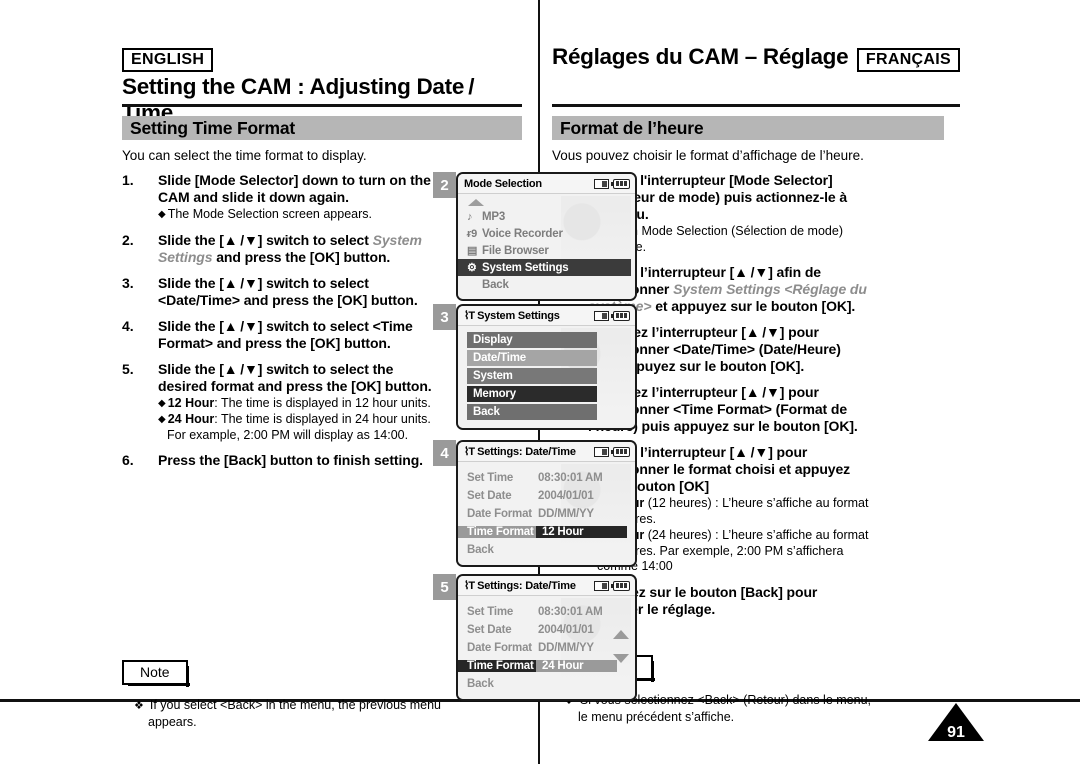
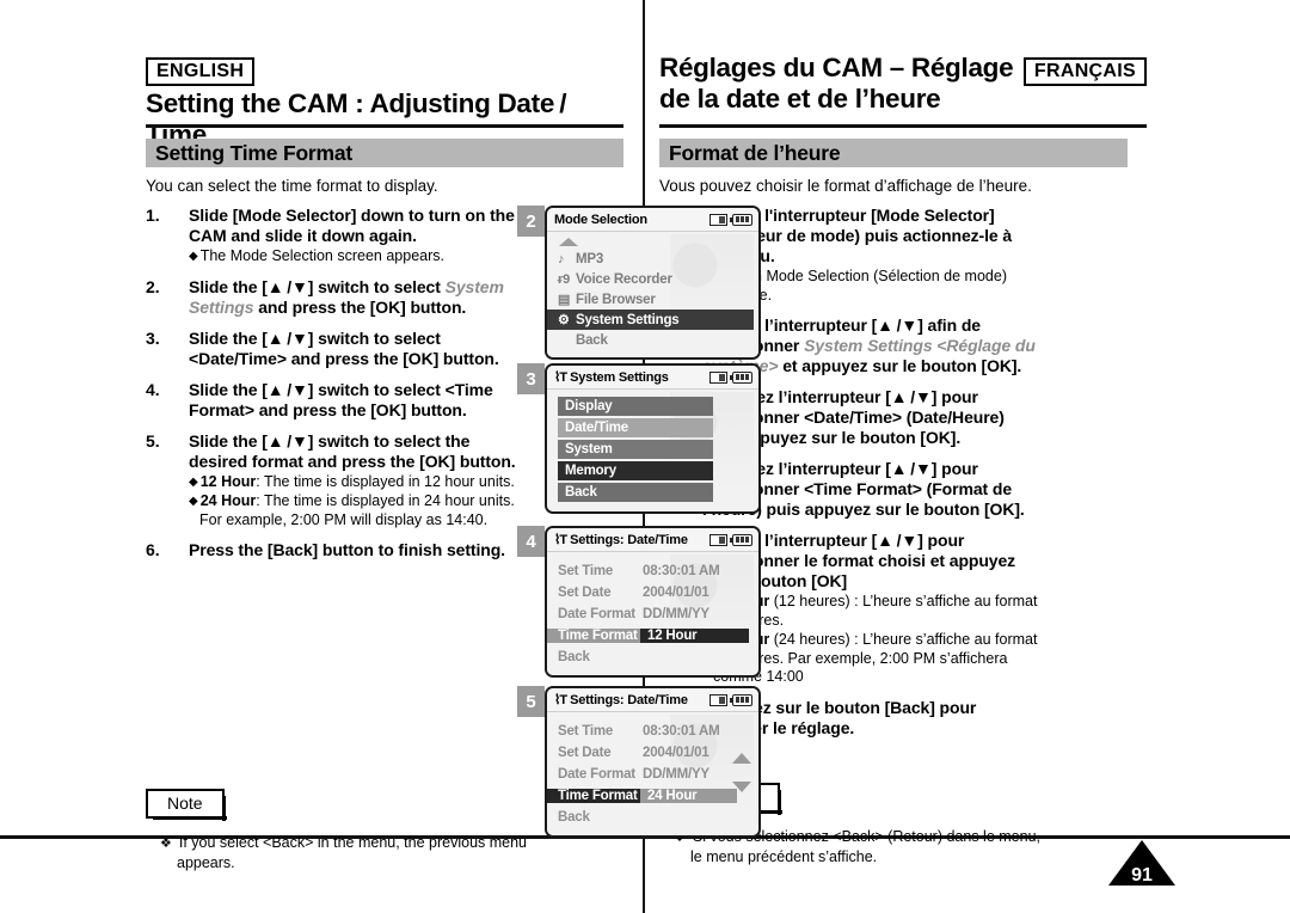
  ENGLISH
  Setting the CAM : Adjusting Date / Time
  Setting Time Format
  You can select the time format to display.
  1.
  Slide [Mode Selector] down to turn on the CAM and slide it down again.
  ◆ The Mode Selection screen appears.
  2.
  Slide the [▲ /▼] switch to select System Settings and press the [OK] button.
  3.
  Slide the [▲ /▼] switch to select <Date/Time> and press the [OK] button.
  4.
  Slide the [▲ /▼] switch to select <Time Format> and press the [OK] button.
  5.
  Slide the [▲ /▼] switch to select the desired format and press the [OK] button.
  ◆ 12 Hour: The time is displayed in 12 hour units.
- ◆ 24 Hour: The time is displayed in 24 hour units. For example, 2:00 PM will display as 14:00.
+ ◆ 24 Hour: The time is displayed in 24 hour units. For example, 2:00 PM will display as 14:40.
  6.
  Press the [Back] button to finish setting.
  Note
  ❖ If you select <Back> in the menu, the previous menu appears.
  FRANÇAIS
  Réglages du CAM – Réglage
+ de la date et de l’heure
  Format de l’heure
  Vous pouvez choisir le format d’affichage de l’heure.
  l'interrupteur [Mode Selector] eur de mode) puis actionnez-le à u.
  l’interrupteur [▲ /▼] afin de nner System Settings <Réglage du e> et appuyez sur le bouton [OK].
  ez l’interrupteur [▲ /▼] pour nner <Date/Time> (Date/Heure) puyez sur le bouton [OK].
  ez l’interrupteur [▲ /▼] pour nner <Time Format> (Format de puis appuyez sur le bouton [OK].
  l’interrupteur [▲ /▼] pour nner le format choisi et appuyez outon [OK]
  r (12 heures) : L’heure s’affiche au format res.
  r (24 heures) : L’heure s’affiche au format res. Par exemple, 2:00 PM s’affichera e 14:00
  z sur le bouton [Back] pour r le réglage.
  ❖ électionnez <Back> (Retour) dans le menu, le menu précédent s’affiche.
  2
  Mode Selection
  ♪
  MP3
  ᵲ9
  Voice Recorder
  ▤
  File Browser
  ⚙
  System Settings
  Back
  3
  ⌇T System Settings
  Display
  Date/Time
  System
  Memory
  Back
  4
  ⌇T Settings: Date/Time
  Set Time
  08:30:01 AM
  Set Date
  2004/01/01
  Date Format
  DD/MM/YY
  Time Format
  12 Hour
  Back
  5
  ⌇T Settings: Date/Time
  Set Time
  08:30:01 AM
  Set Date
  2004/01/01
  Date Format
  DD/MM/YY
  Time Format
  24 Hour
  Back
  91
